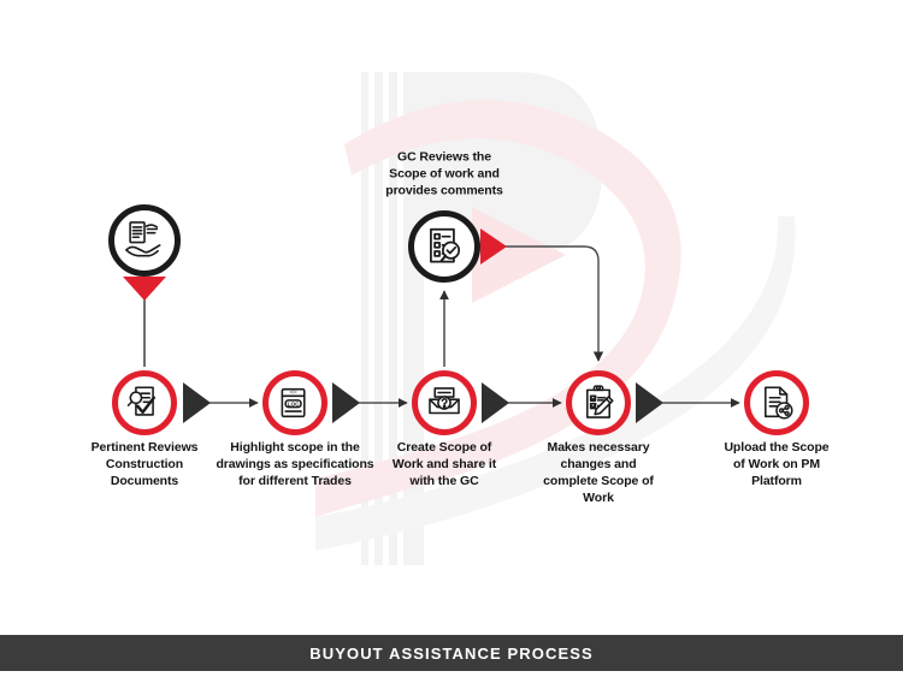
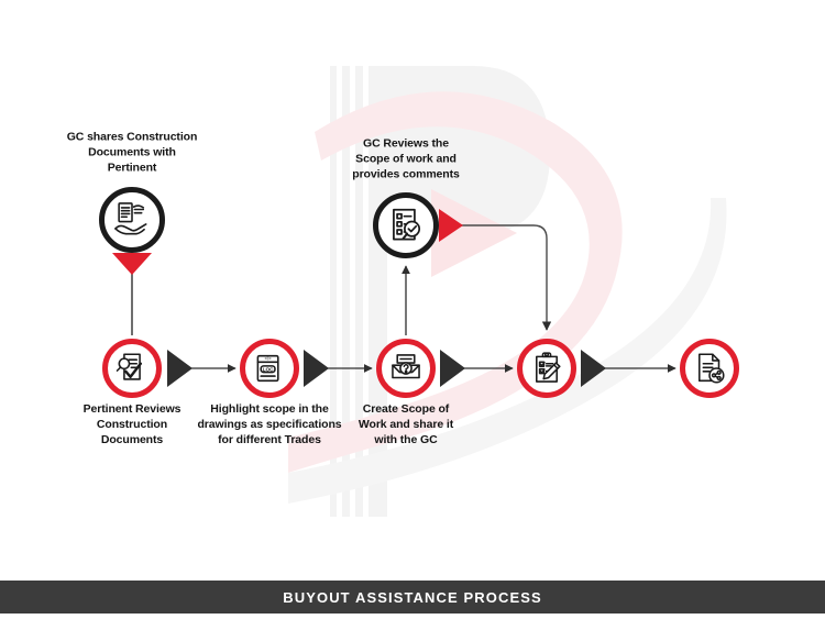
+ GC shares Construction
+ Documents with
+ Pertinent
  Pertinent Reviews
  Construction
  Documents
  Highlight scope in the
  drawings as specifications
  for different Trades
  Create Scope of
  Work and share it
  with the GC
  GC Reviews the
  Scope of work and
  provides comments
- Makes necessary
- changes and
- complete Scope of
- Work
- Upload the Scope
- of Work on PM
- Platform
  BUYOUT ASSISTANCE PROCESS
